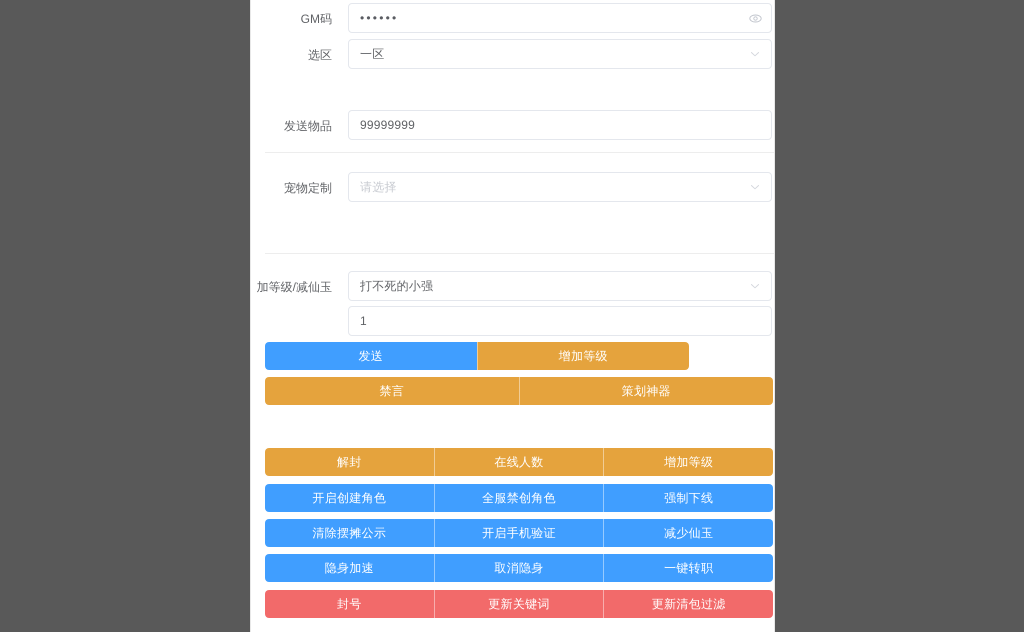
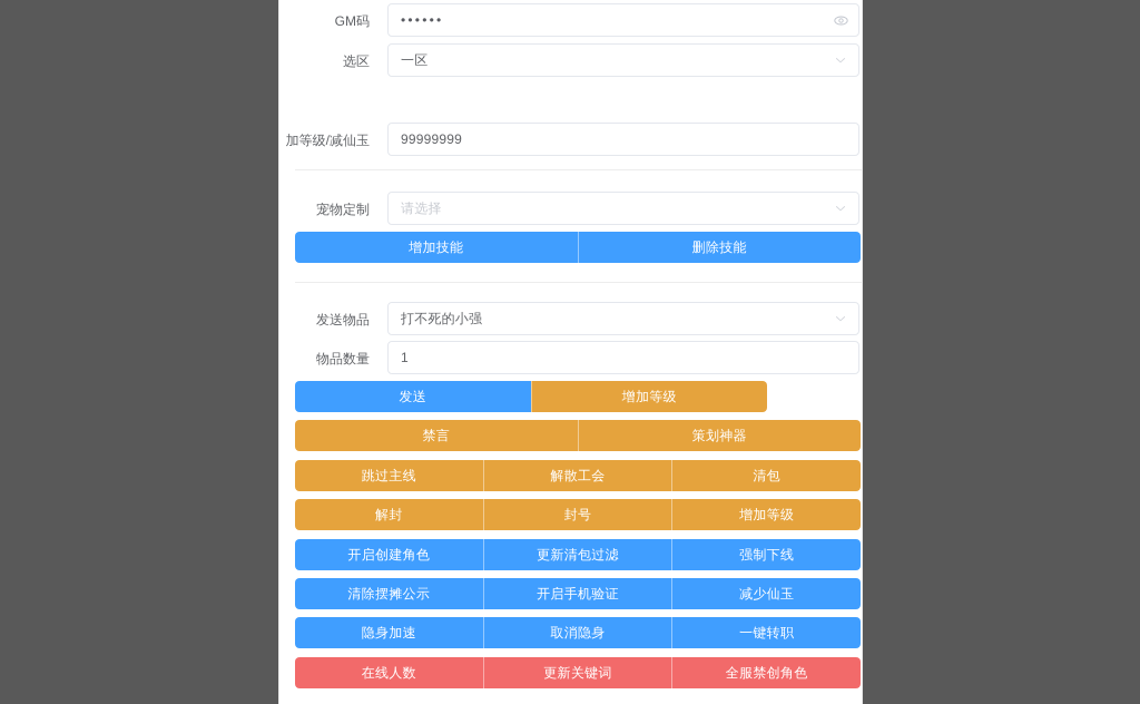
  GM码
  ••••••
  选区
  一区
- 发送物品
+ 加等级/减仙玉
  99999999
  宠物定制
  请选择
- 加等级/减仙玉
+ 发送物品
  打不死的小强
+ 物品数量
  1
+ 增加技能
+ 删除技能
  发送
  增加等级
  禁言
  策划神器
+ 跳过主线
+ 解散工会
+ 清包
  解封
- 在线人数
+ 封号
  增加等级
  开启创建角色
- 全服禁创角色
+ 更新清包过滤
  强制下线
  清除摆摊公示
  开启手机验证
  减少仙玉
  隐身加速
  取消隐身
  一键转职
- 封号
+ 在线人数
  更新关键词
- 更新清包过滤
+ 全服禁创角色
